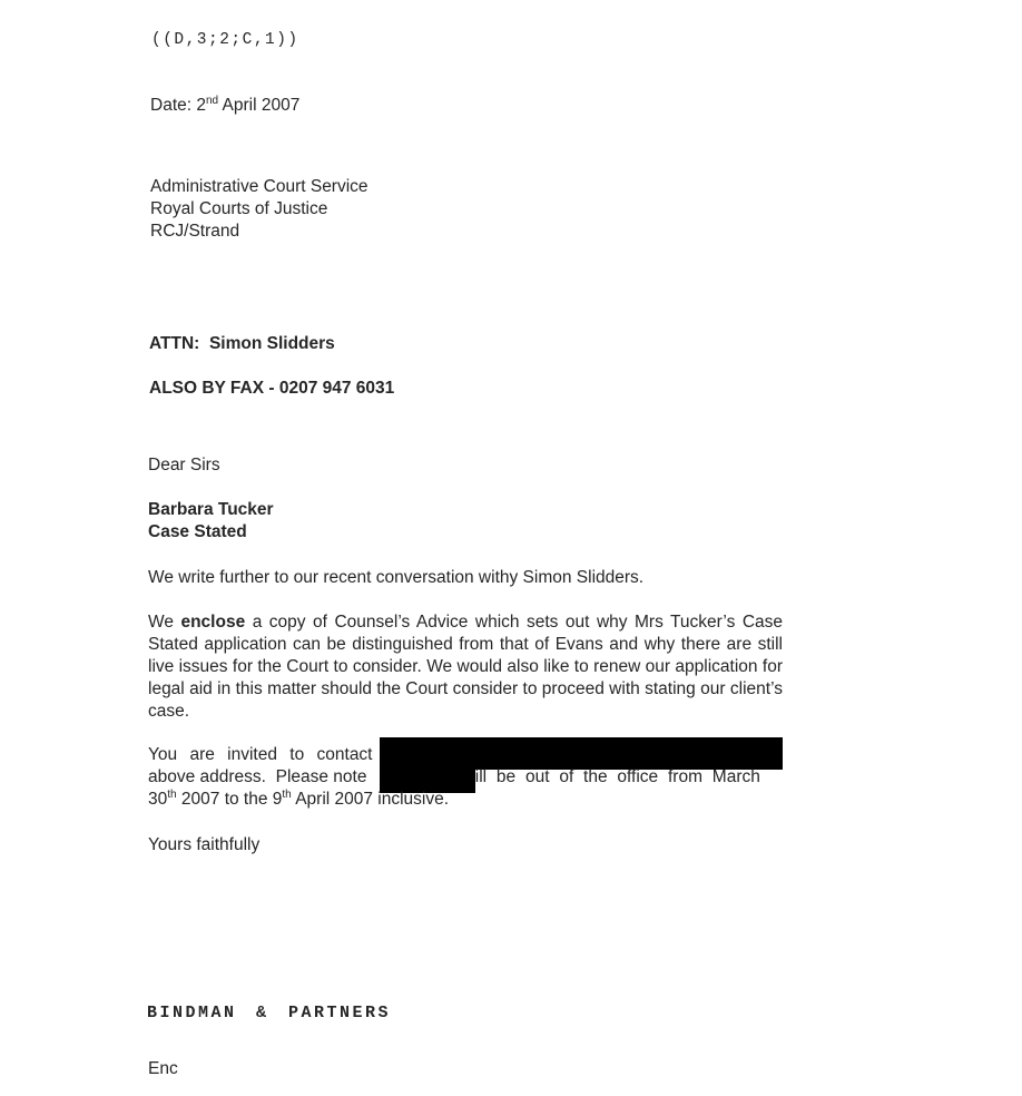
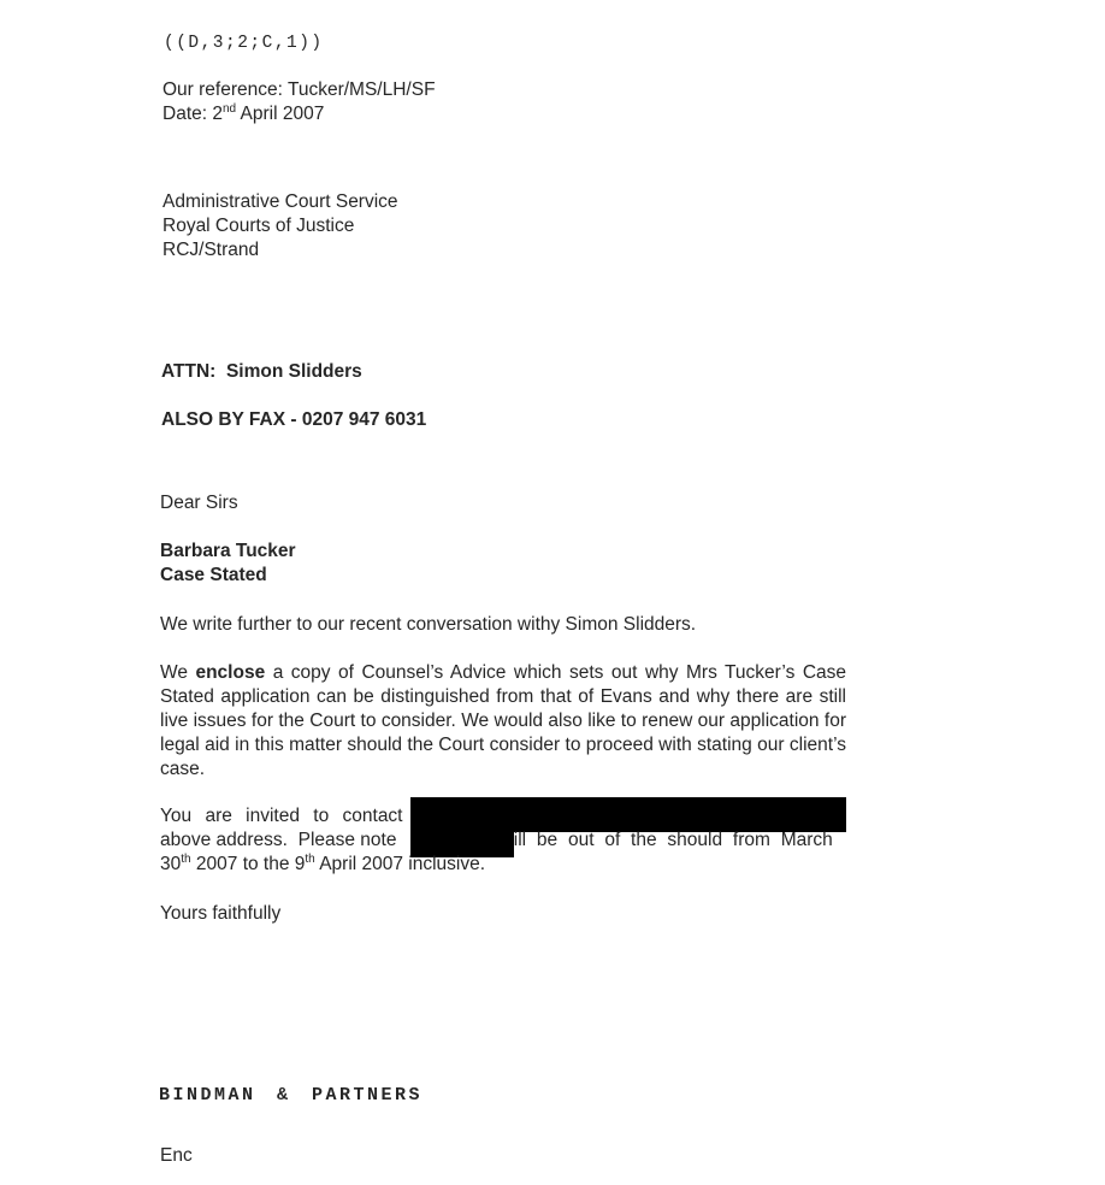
  ((D,3;2;C,1))
+ Our reference: Tucker/MS/LH/SF
  Date: 2nd April 2007
  Administrative Court Service
  Royal Courts of Justice
  RCJ/Strand
  ATTN: Simon Slidders
  ALSO BY FAX - 0207 947 6031
  Dear Sirs
  Barbara Tucker
  Case Stated
  We write further to our recent conversation withy Simon Slidders.
  We enclose a copy of Counsel’s Advice which sets out why Mrs Tucker’s Case Stated application can be distinguished from that of Evans and why there are still live issues for the Court to consider. We would also like to renew our application for legal aid in this matter should the Court consider to proceed with stating our client’s case.
  You are invited to contact
  above address. Please note
- ill be out of the office from March
+ ill be out of the should from March
  30th 2007 to the 9th April 2007 inclusive.
  Yours faithfully
  BINDMAN & PARTNERS
  Enc
